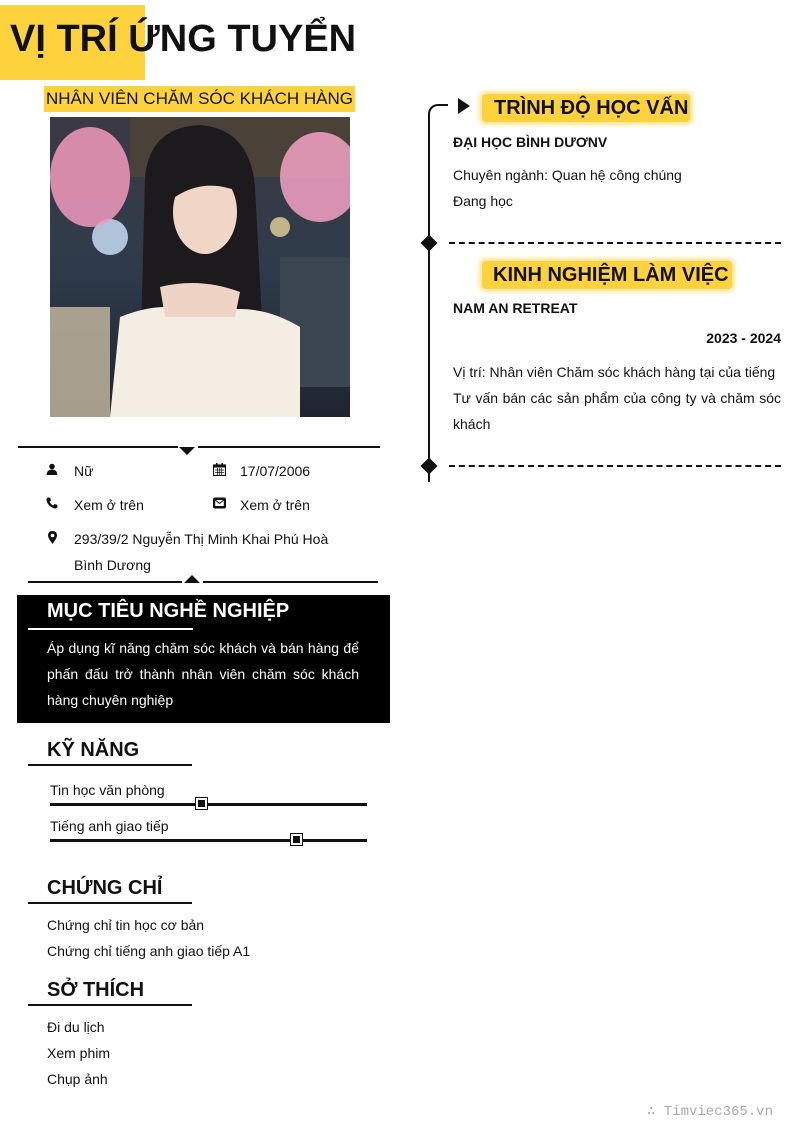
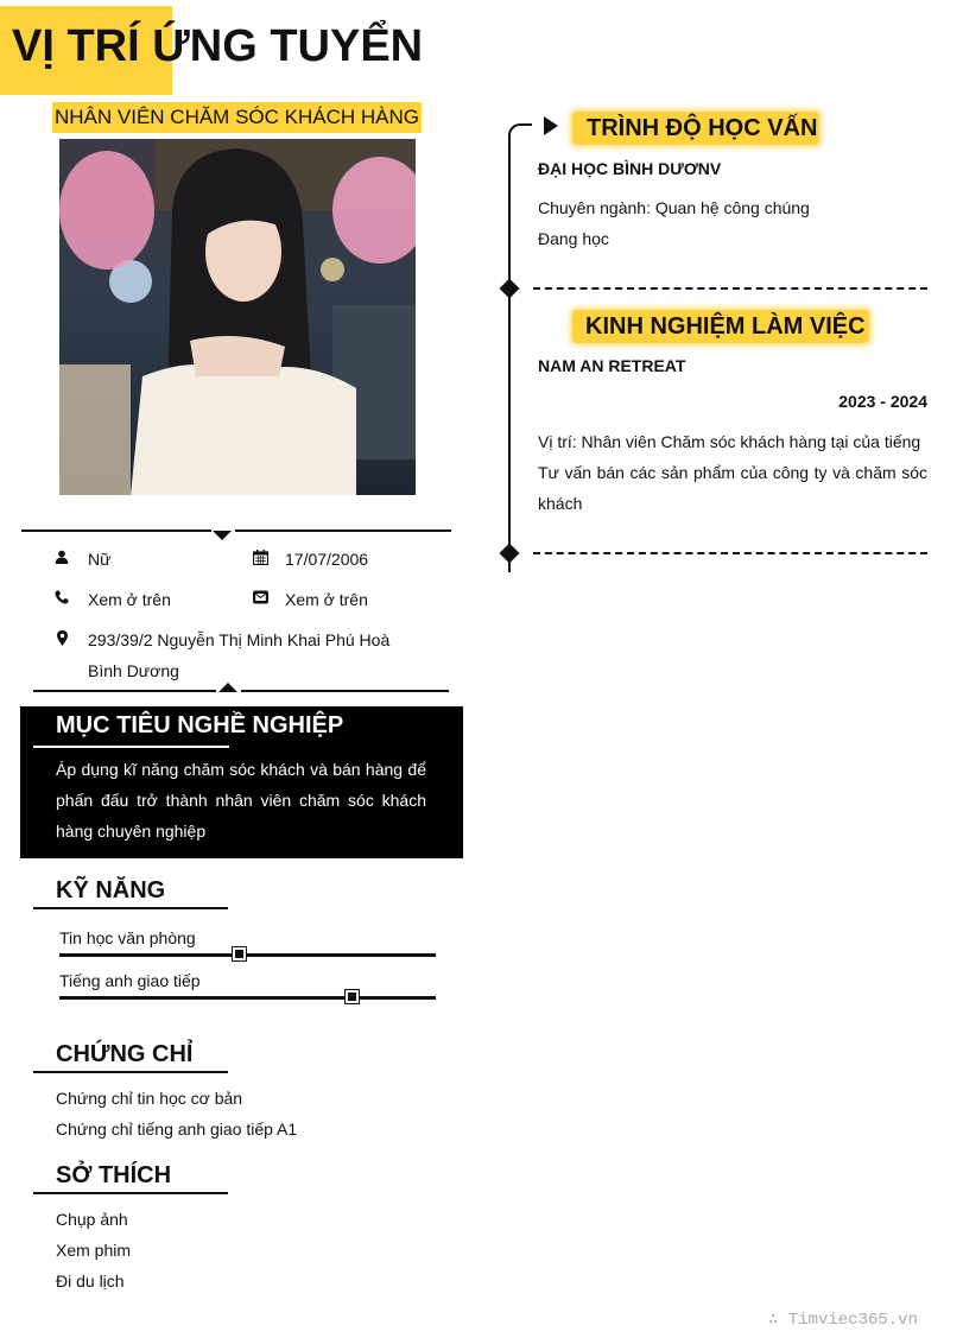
  VỊ TRÍ ỨNG TUYỂN
  NHÂN VIÊN CHĂM SÓC KHÁCH HÀNG
  Nữ
  17/07/2006
  Xem ở trên
  Xem ở trên
  293/39/2 Nguyễn Thị Minh Khai Phú Hoà
  Bình Dương
  MỤC TIÊU NGHỀ NGHIỆP
  Áp dụng kĩ năng chăm sóc khách và bán hàng để phấn đấu trở thành nhân viên chăm sóc khách hàng chuyên nghiệp
  KỸ NĂNG
  Tin học văn phòng
  Tiếng anh giao tiếp
  CHỨNG CHỈ
  Chứng chỉ tin học cơ bản
  Chứng chỉ tiếng anh giao tiếp A1
  SỞ THÍCH
- Đi du lịch
+ Chụp ảnh
  Xem phim
- Chụp ảnh
+ Đi du lịch
  TRÌNH ĐỘ HỌC VẤN
  ĐẠI HỌC BÌNH DƯƠNV
  Chuyên ngành: Quan hệ công chúng
  Đang học
  KINH NGHIỆM LÀM VIỆC
  NAM AN RETREAT
  2023 - 2024
  Vị trí: Nhân viên Chăm sóc khách hàng tại của tiếng
  Tư vấn bán các sản phẩm của công ty và chăm sóc khách
  ∴ Timviec365.vn
